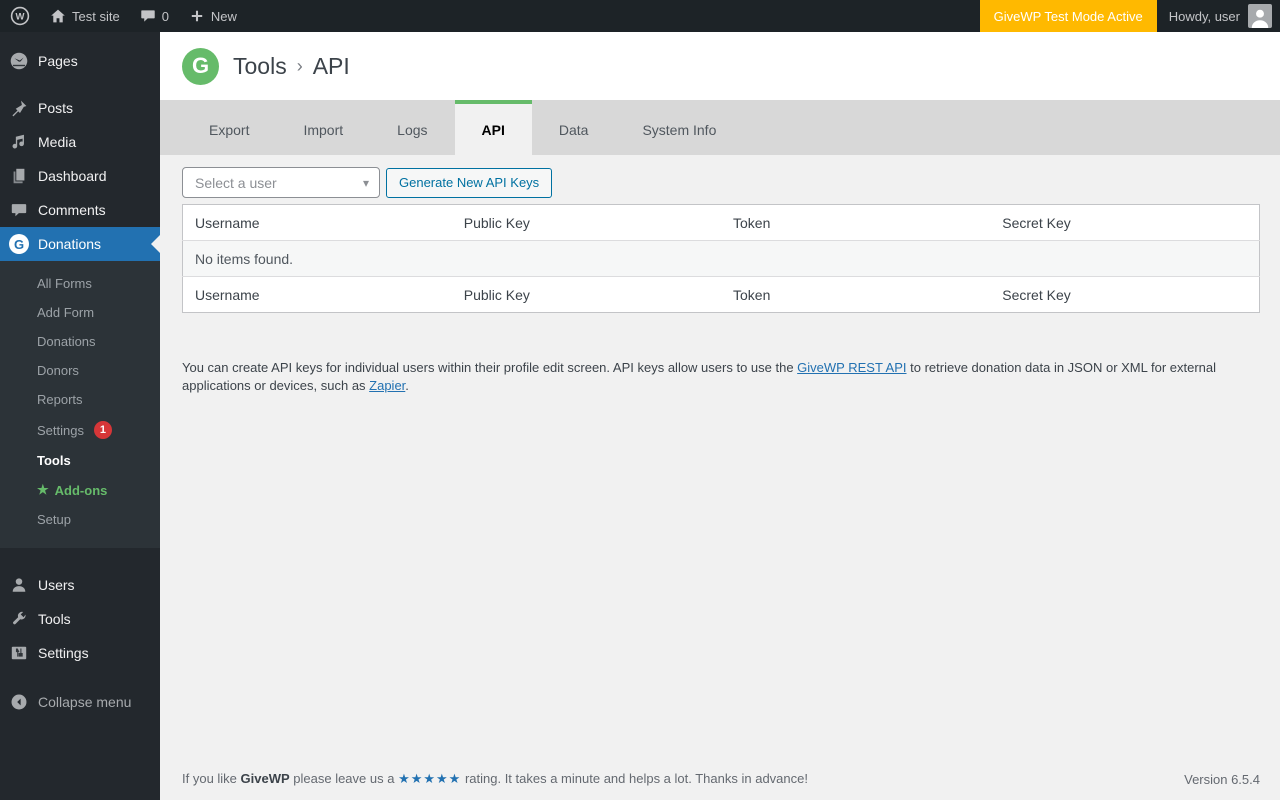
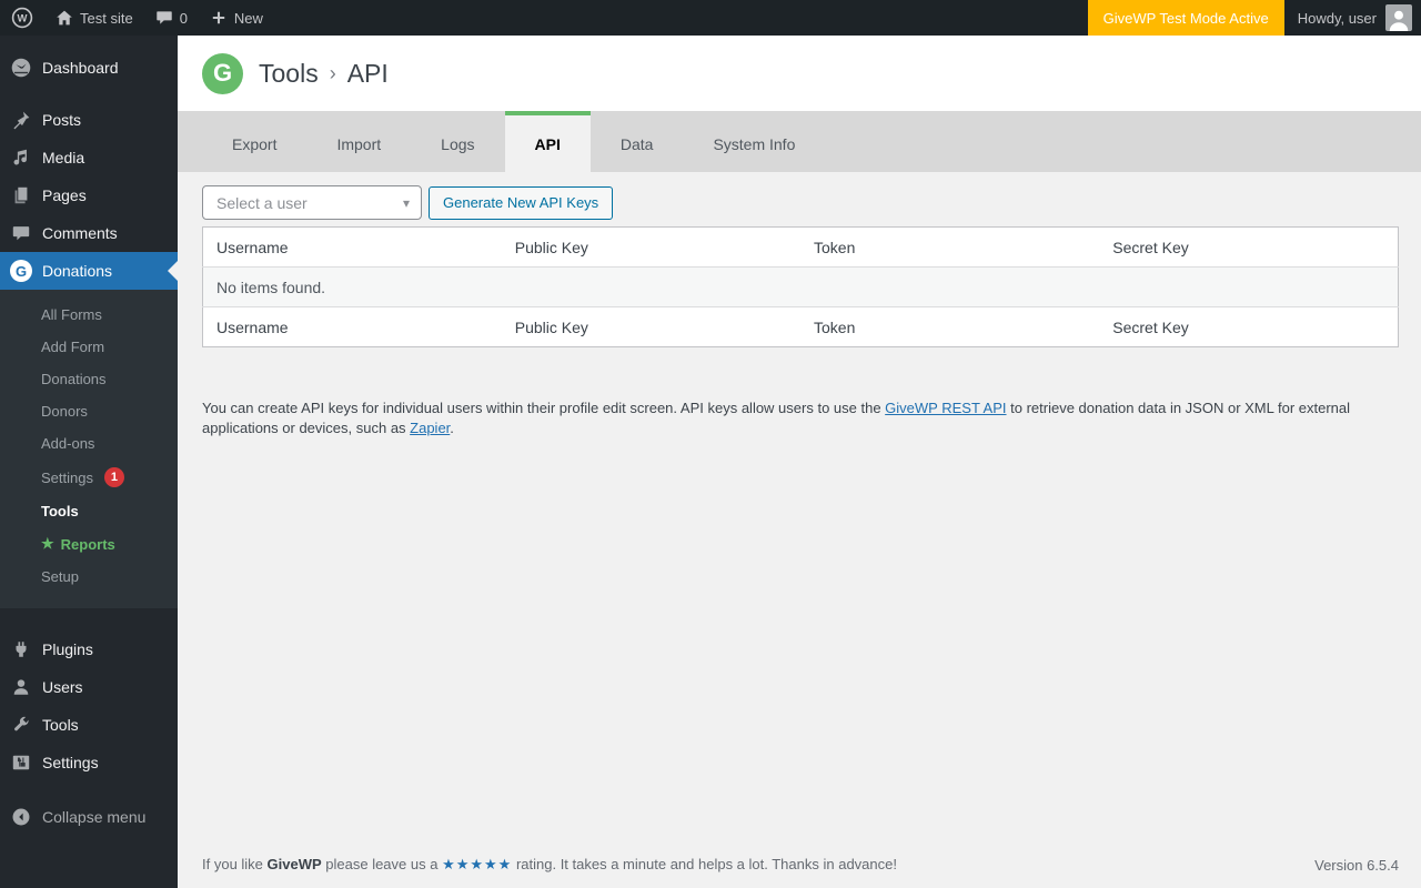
  W
  Test site
  0
  New
  GiveWP Test Mode Active
  Howdy, user
- Pages
+ Dashboard
  Posts
  Media
- Dashboard
+ Pages
  Comments
  G
  Donations
  All Forms
  Add Form
  Donations
  Donors
- Reports
+ Add-ons
  Settings
  1
  Tools
  ★
- Add-ons
+ Reports
  Setup
+ Plugins
  Users
  Tools
  Settings
  Collapse menu
  G
  Tools
  ›
  API
  Export
  Import
  Logs
  API
  Data
  System Info
  Select a user
  ▾
  Generate New API Keys
  Username	Public Key	Token	Secret Key
  No items found.
  Username	Public Key	Token	Secret Key
  You can create API keys for individual users within their profile edit screen. API keys allow users to use the GiveWP REST API to retrieve donation data in JSON or XML for external applications or devices, such as Zapier.
  If you like GiveWP please leave us a ★★★★★ rating. It takes a minute and helps a lot. Thanks in advance!
  Version 6.5.4
